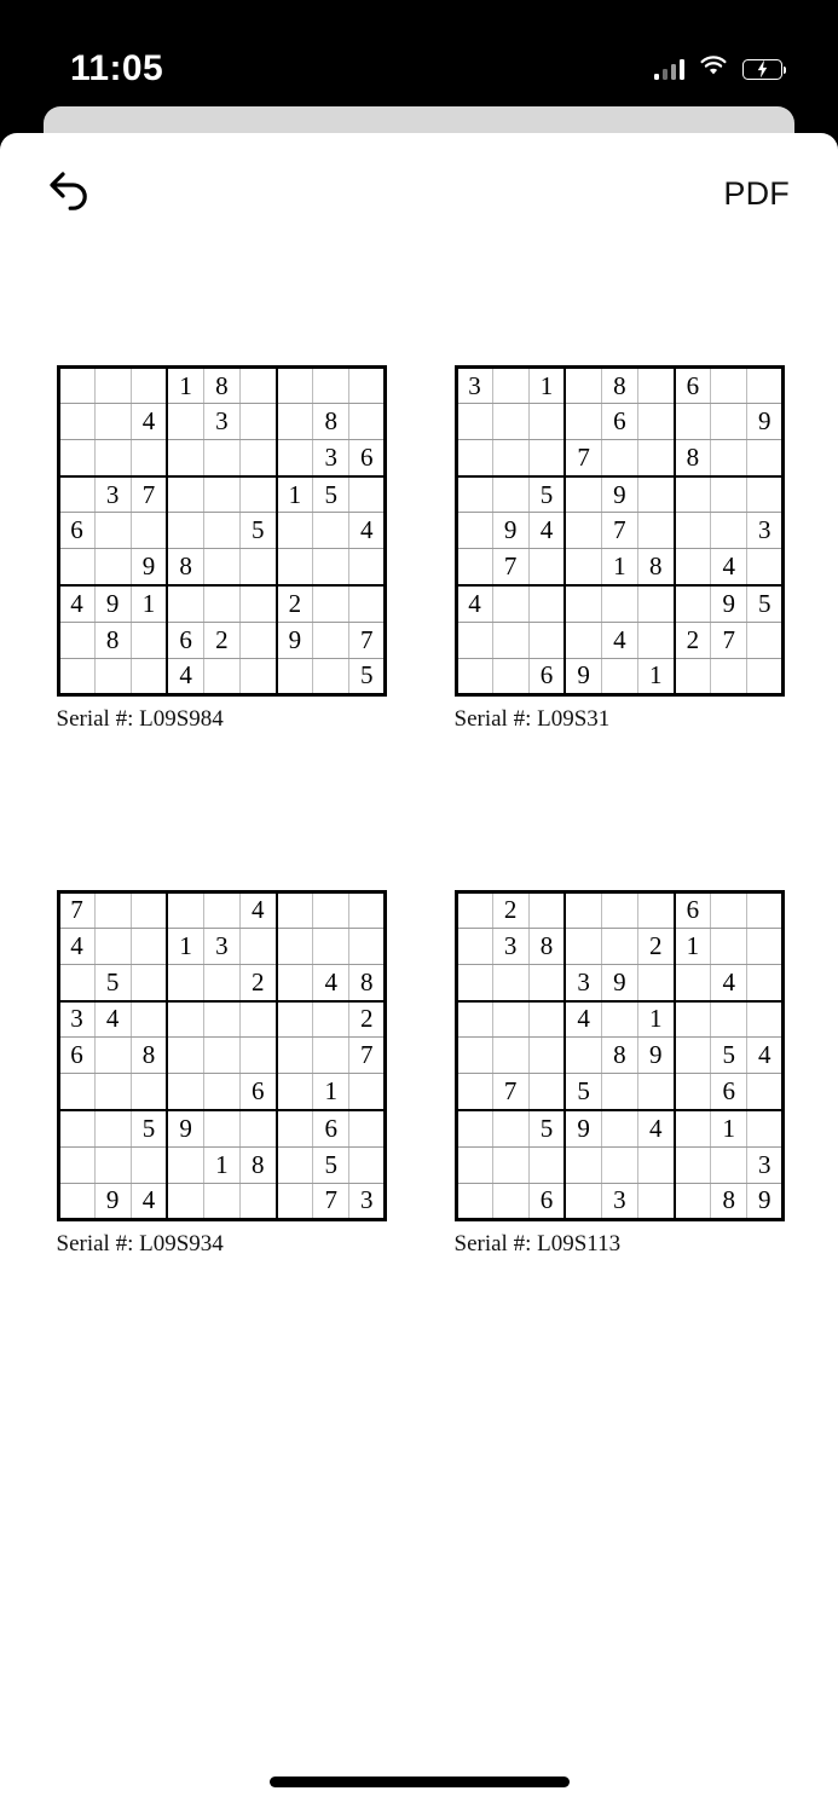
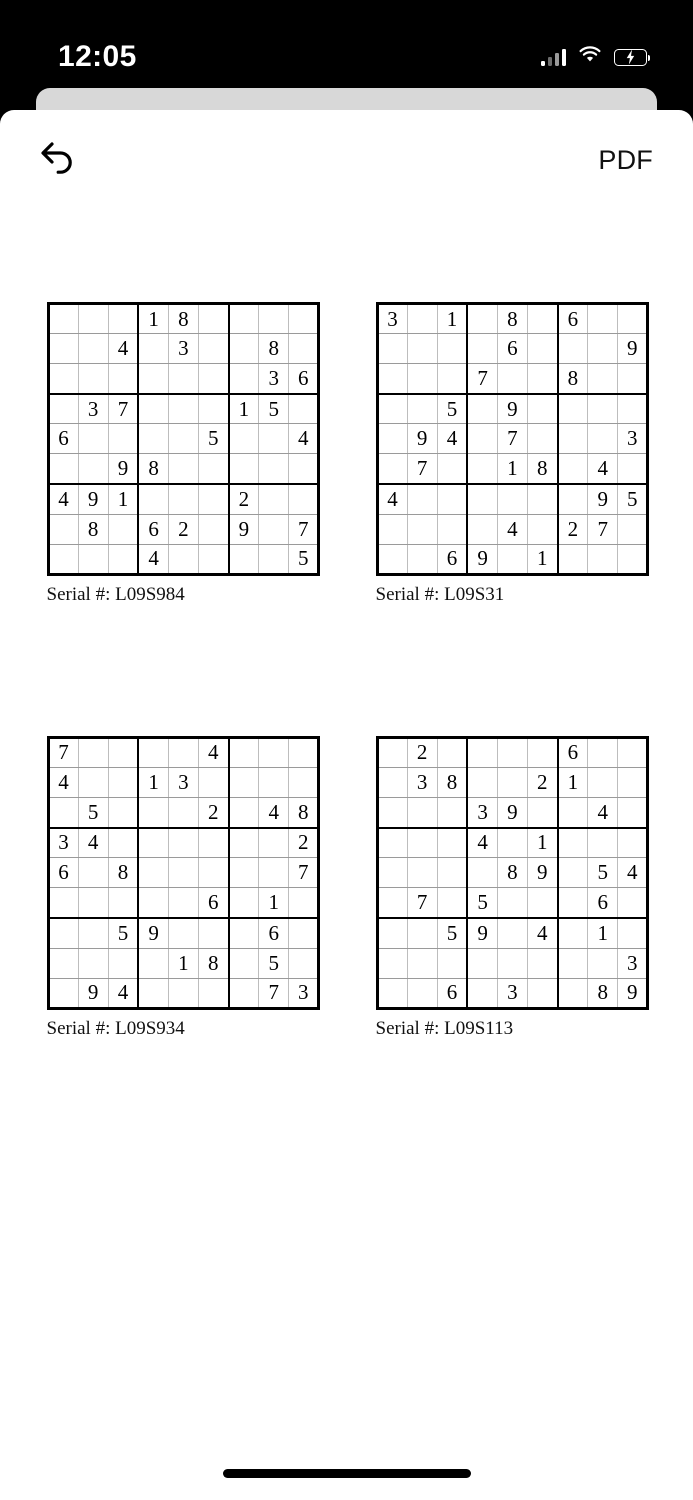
- 11:05
+ 12:05
  PDF
  			1	8
  		4		3			8
  							3	6
  	3	7				1	5
  6					5			4
  		9	8
  4	9	1				2
  	8		6	2		9		7
  			4					5
  Serial #: L09S984
  3		1		8		6
  				6				9
  			7			8
  		5		9
  	9	4		7				3
  	7			1	8		4
  4							9	5
  				4		2	7
  		6	9		1
  Serial #: L09S31
  7					4
  4			1	3
  	5				2		4	8
  3	4							2
  6		8						7
  					6		1
  		5	9				6
  				1	8		5
  	9	4					7	3
  Serial #: L09S934
  	2					6
  	3	8			2	1
  			3	9			4
  			4		1
  				8	9		5	4
  	7		5				6
  		5	9		4		1
  								3
  		6		3			8	9
  Serial #: L09S113
